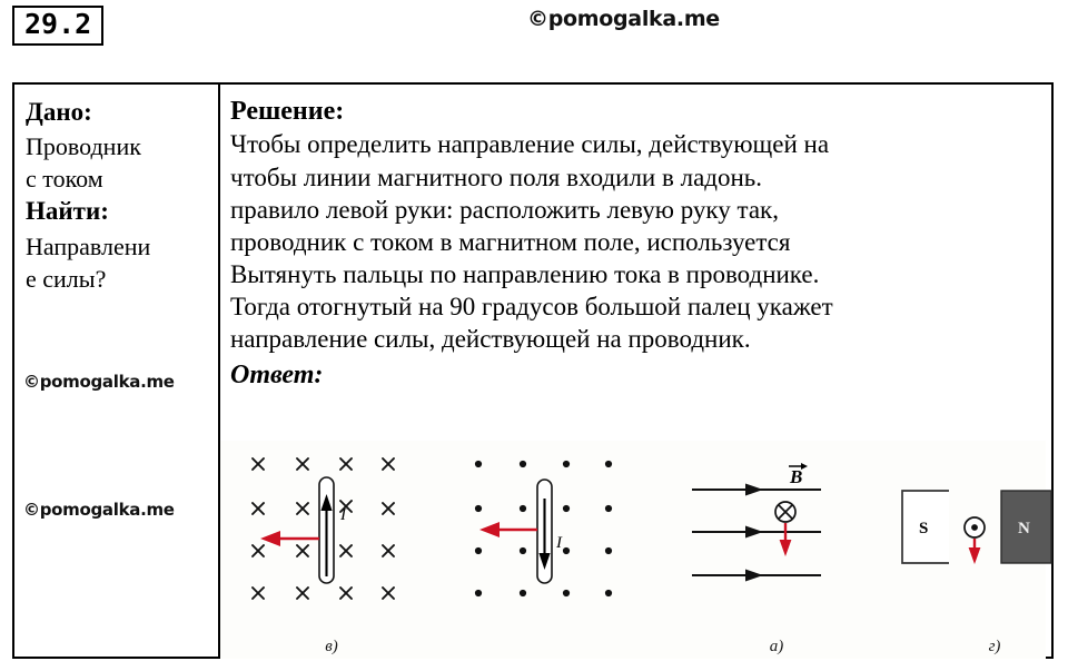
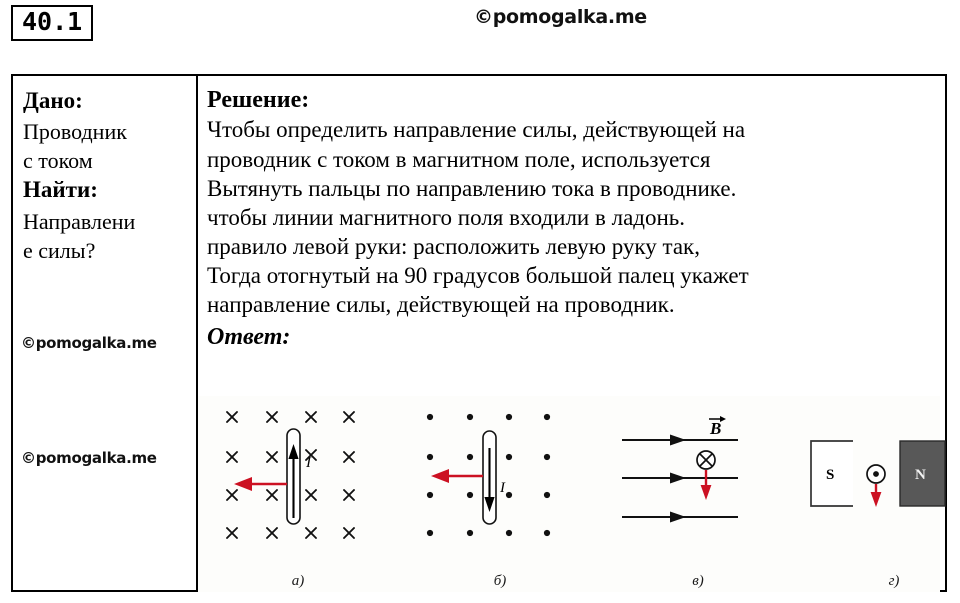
- 29.2
+ 40.1
  ©pomogalka.me
  Дано:
  Проводник
  с током
  Найти:
  Направлени
  е силы?
  ©pomogalka.me
  ©pomogalka.me
  Решение:
  Чтобы определить направление силы, действующей на
- чтобы линии магнитного поля входили в ладонь.
+ проводник с током в магнитном поле, используется
- правило левой руки: расположить левую руку так,
+ Вытянуть пальцы по направлению тока в проводнике.
- проводник с током в магнитном поле, используется
+ чтобы линии магнитного поля входили в ладонь.
- Вытянуть пальцы по направлению тока в проводнике.
+ правило левой руки: расположить левую руку так,
  Тогда отогнутый на 90 градусов большой палец укажет
  направление силы, действующей на проводник.
  Ответ:
  I
- в)
+ а)
  I
+ б)
  B
- а)
+ в)
  S
  N
  г)
